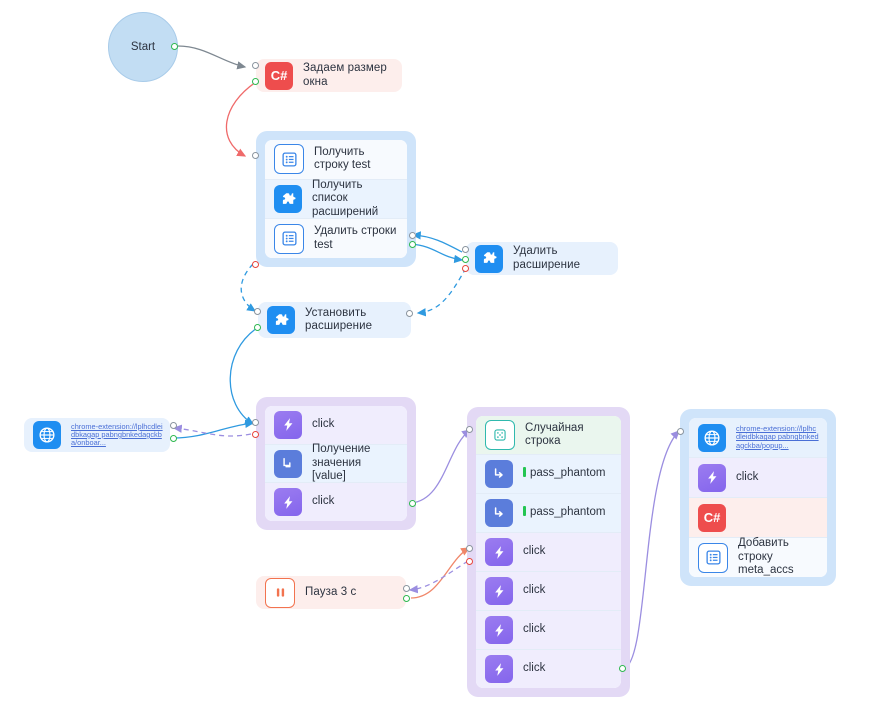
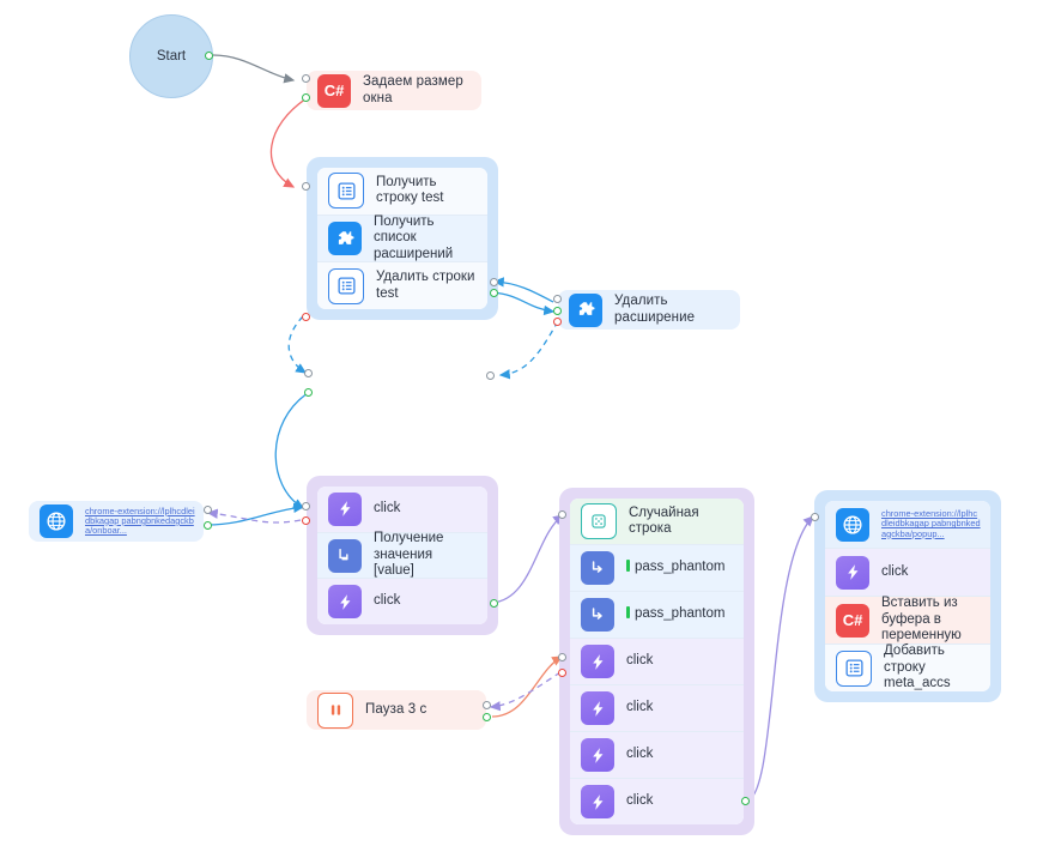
  Start
  C#
  Задаем размер окна
  Получить строку test
  Получить список
  расширений
  Удалить строки test
  Удалить расширение
- Установить
- расширение
  chrome-extension://lplhcdleidbkagap pabngbnkedagckba/onboar...
  click
  Получение значения
  [value]
  click
  Пауза 3 с
  Случайная строка
  pass_phantom
  pass_phantom
  click
  click
  click
  click
  chrome-extension://lplhcdleidbkagap pabngbnkedagckba/popup...
  click
  C#
+ Вставить из буфера в
+ переменную
  Добавить строку
  meta_accs
